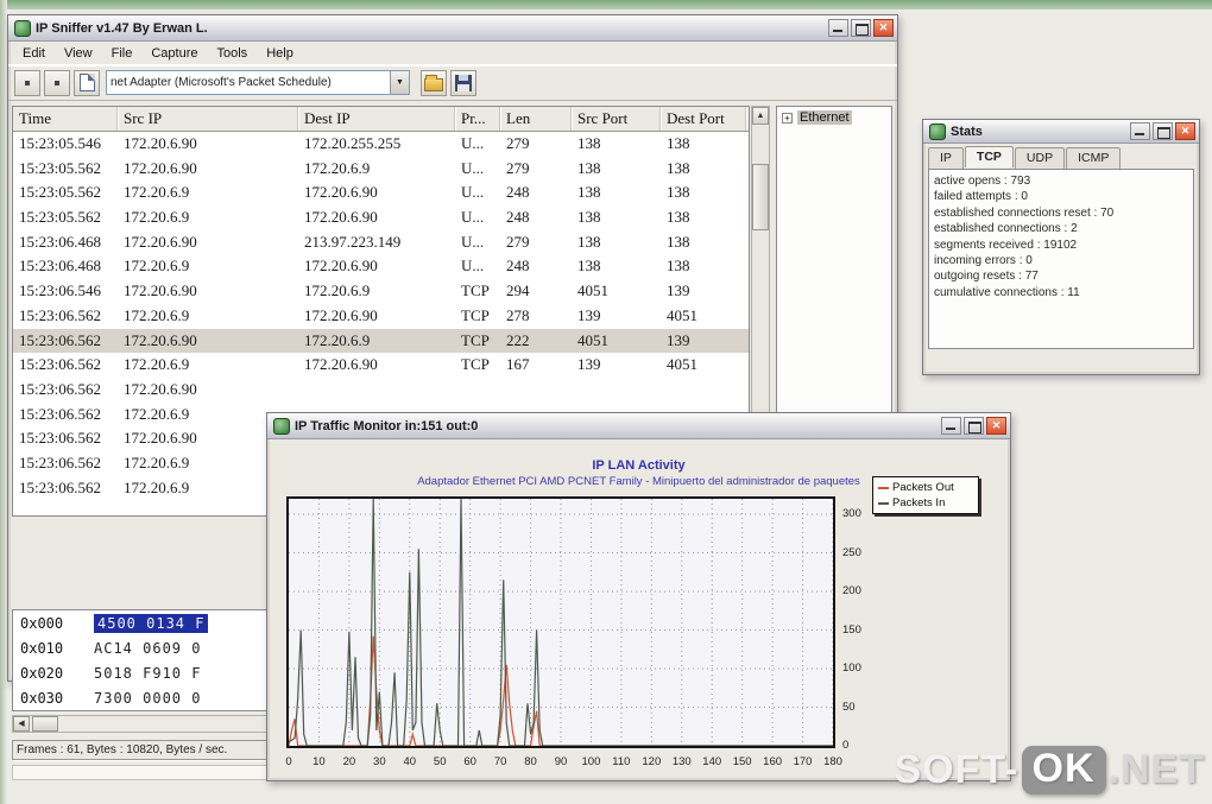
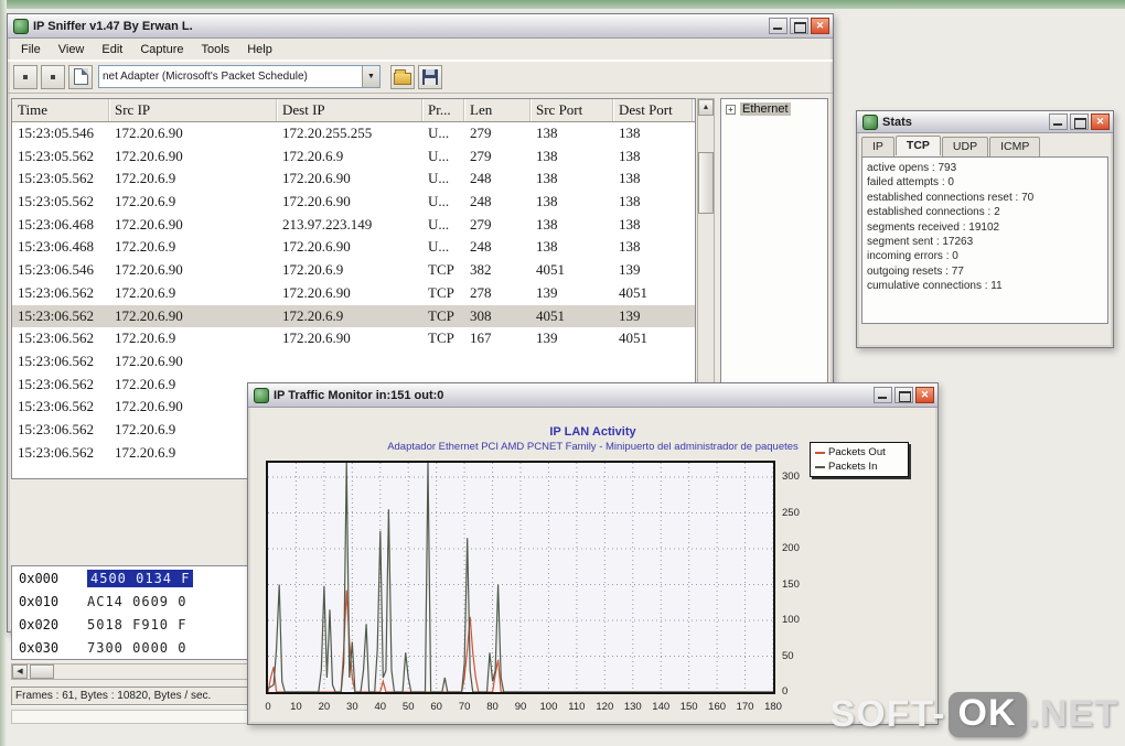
  IP Sniffer v1.47 By Erwan L.
  ✕
- Edit
+ File
  View
- File
+ Edit
  Capture
  Tools
  Help
  net Adapter (Microsoft's Packet Schedule)
  Time
  Src IP
  Dest IP
  Pr...
  Len
  Src Port
  Dest Port
  15:23:05.546
  172.20.6.90
  172.20.255.255
  U...
  279
  138
  138
  15:23:05.562
  172.20.6.90
  172.20.6.9
  U...
  279
  138
  138
  15:23:05.562
  172.20.6.9
  172.20.6.90
  U...
  248
  138
  138
  15:23:05.562
  172.20.6.9
  172.20.6.90
  U...
  248
  138
  138
  15:23:06.468
  172.20.6.90
  213.97.223.149
  U...
  279
  138
  138
  15:23:06.468
  172.20.6.9
  172.20.6.90
  U...
  248
  138
  138
  15:23:06.546
  172.20.6.90
  172.20.6.9
  TCP
- 294
+ 382
  4051
  139
  15:23:06.562
  172.20.6.9
  172.20.6.90
  TCP
  278
  139
  4051
  15:23:06.562
  172.20.6.90
  172.20.6.9
  TCP
- 222
+ 308
  4051
  139
  15:23:06.562
  172.20.6.9
  172.20.6.90
  TCP
  167
  139
  4051
  15:23:06.562
  172.20.6.90
  15:23:06.562
  172.20.6.9
  15:23:06.562
  172.20.6.90
  15:23:06.562
  172.20.6.9
  15:23:06.562
  172.20.6.9
  +
  Ethernet
  0x000
  4500 0134 F
  0x010
  AC14 0609 0
  0x020
  5018 F910 F
  0x030
  7300 0000 0
  Frames : 61, Bytes : 10820, Bytes / sec.
  Stats
  ✕
  IP
  TCP
  UDP
  ICMP
  active opens : 793
  failed attempts : 0
  established connections reset : 70
  established connections : 2
  segments received : 19102
+ segment sent : 17263
  incoming errors : 0
  outgoing resets : 77
  cumulative connections : 11
  IP Traffic Monitor in:151 out:0
  ✕
  IP LAN Activity
  Adaptador Ethernet PCI AMD PCNET Family - Minipuerto del administrador de paquetes
  Packets Out
  Packets In
  300
  250
  200
  150
  100
  50
  0
  0
  10
  20
  30
  40
  50
  60
  70
  80
  90
  100
  110
  120
  130
  140
  150
  160
  170
  180
  SOFT-
  OK
  .NET
